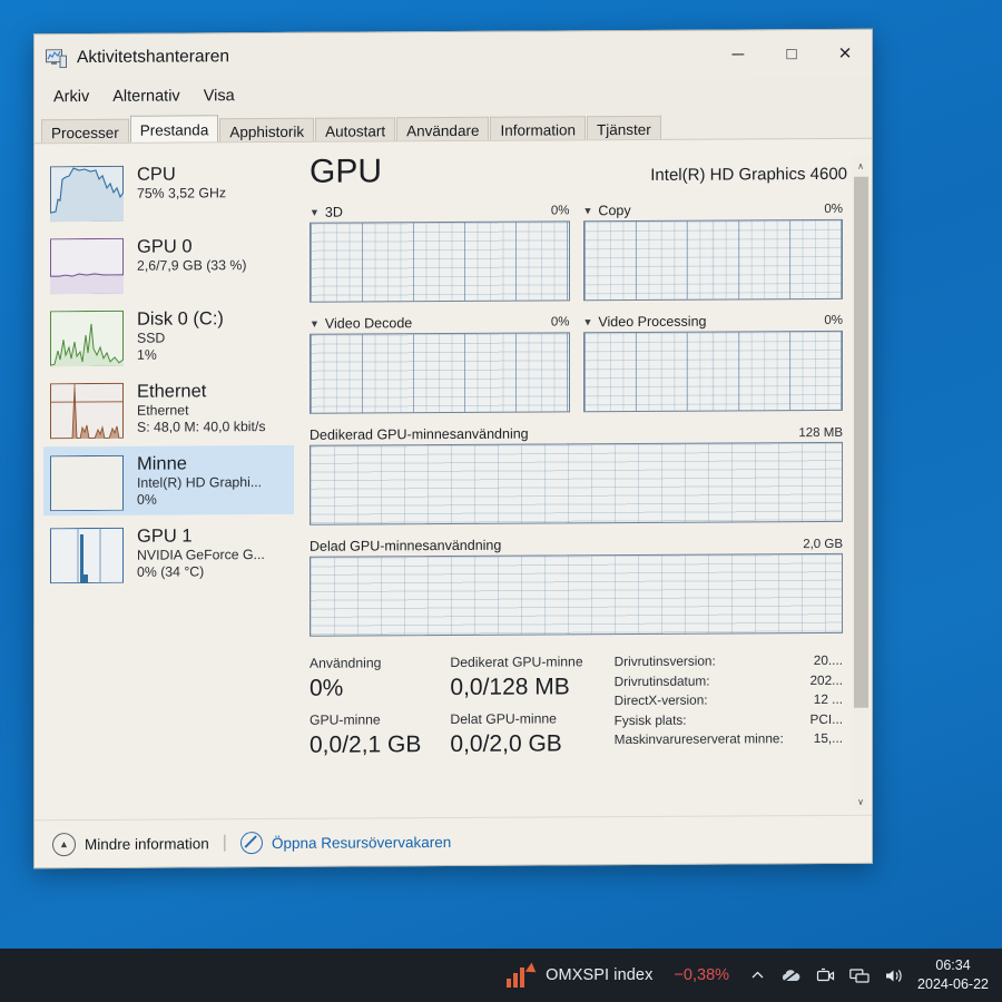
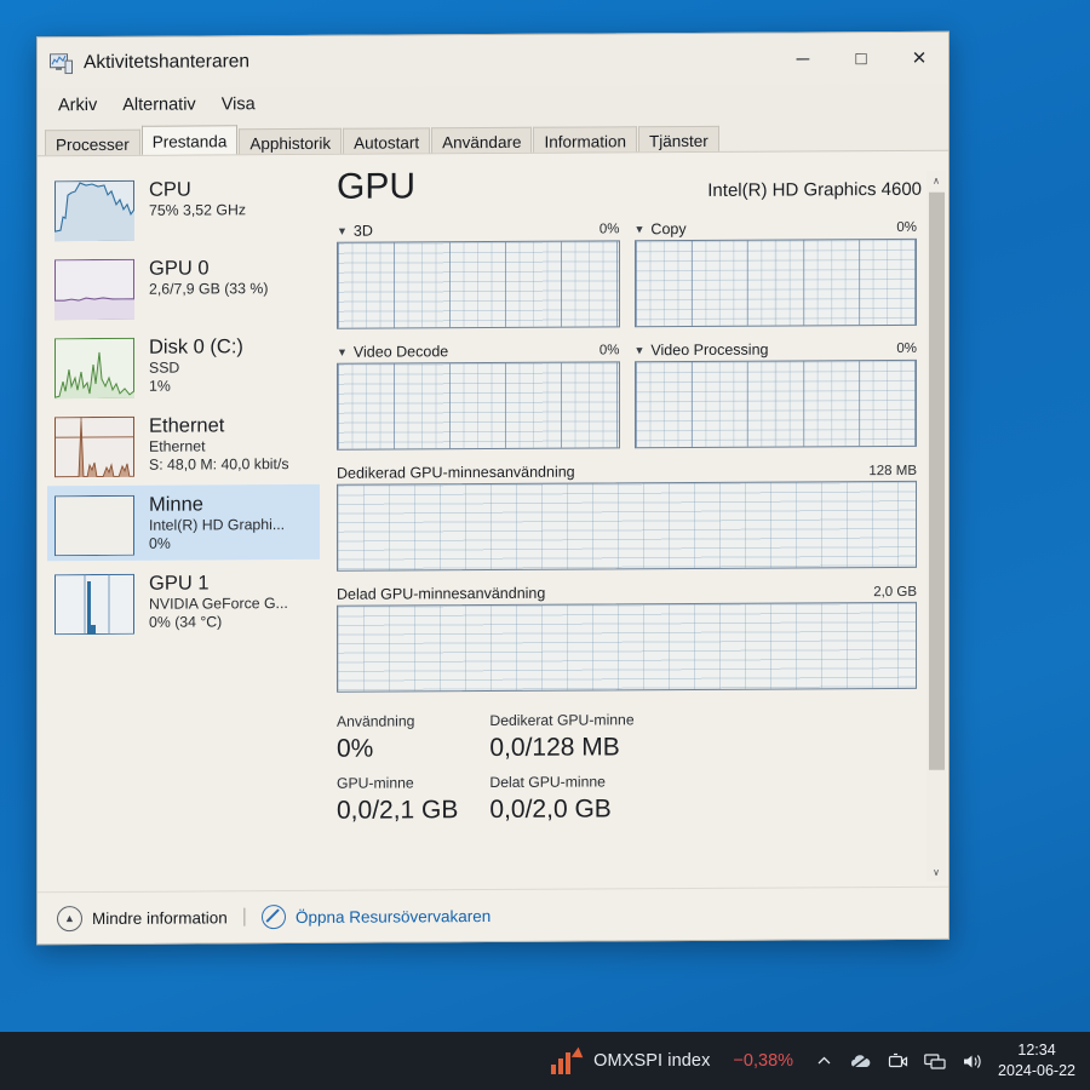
  Aktivitetshanteraren
  ─
  □
  ✕
  Arkiv
  Alternativ
  Visa
  Processer
  Prestanda
  Apphistorik
  Autostart
  Användare
  Information
  Tjänster
  CPU
  75% 3,52 GHz
  GPU 0
  2,6/7,9 GB (33 %)
  Disk 0 (C:)
  SSD
  1%
  Ethernet
  Ethernet
  S: 48,0 M: 40,0 kbit/s
  Minne
  Intel(R) HD Graphi...
  0%
  GPU 1
  NVIDIA GeForce G...
  0% (34 °C)
  GPU
  Intel(R) HD Graphics 4600
  ▼
  3D
  0%
  ▼
  Copy
  0%
  ▼
  Video Decode
  0%
  ▼
  Video Processing
  0%
  Dedikerad GPU-minnesanvändning
  128 MB
  Delad GPU-minnesanvändning
  2,0 GB
  Användning
  0%
  GPU-minne
  0,0/2,1 GB
  Dedikerat GPU-minne
  0,0/128 MB
  Delat GPU-minne
  0,0/2,0 GB
- Drivrutinsversion:
- 20....
- Drivrutinsdatum:
- 202...
- DirectX-version:
- 12 ...
- Fysisk plats:
- PCI...
- Maskinvarureserverat minne:
- 15,...
  ∧
  ∨
  ▲
  Mindre information
  |
  Öppna Resursövervakaren
  OMXSPI index
  −0,38%
- 06:34
+ 12:34
  2024-06-22
